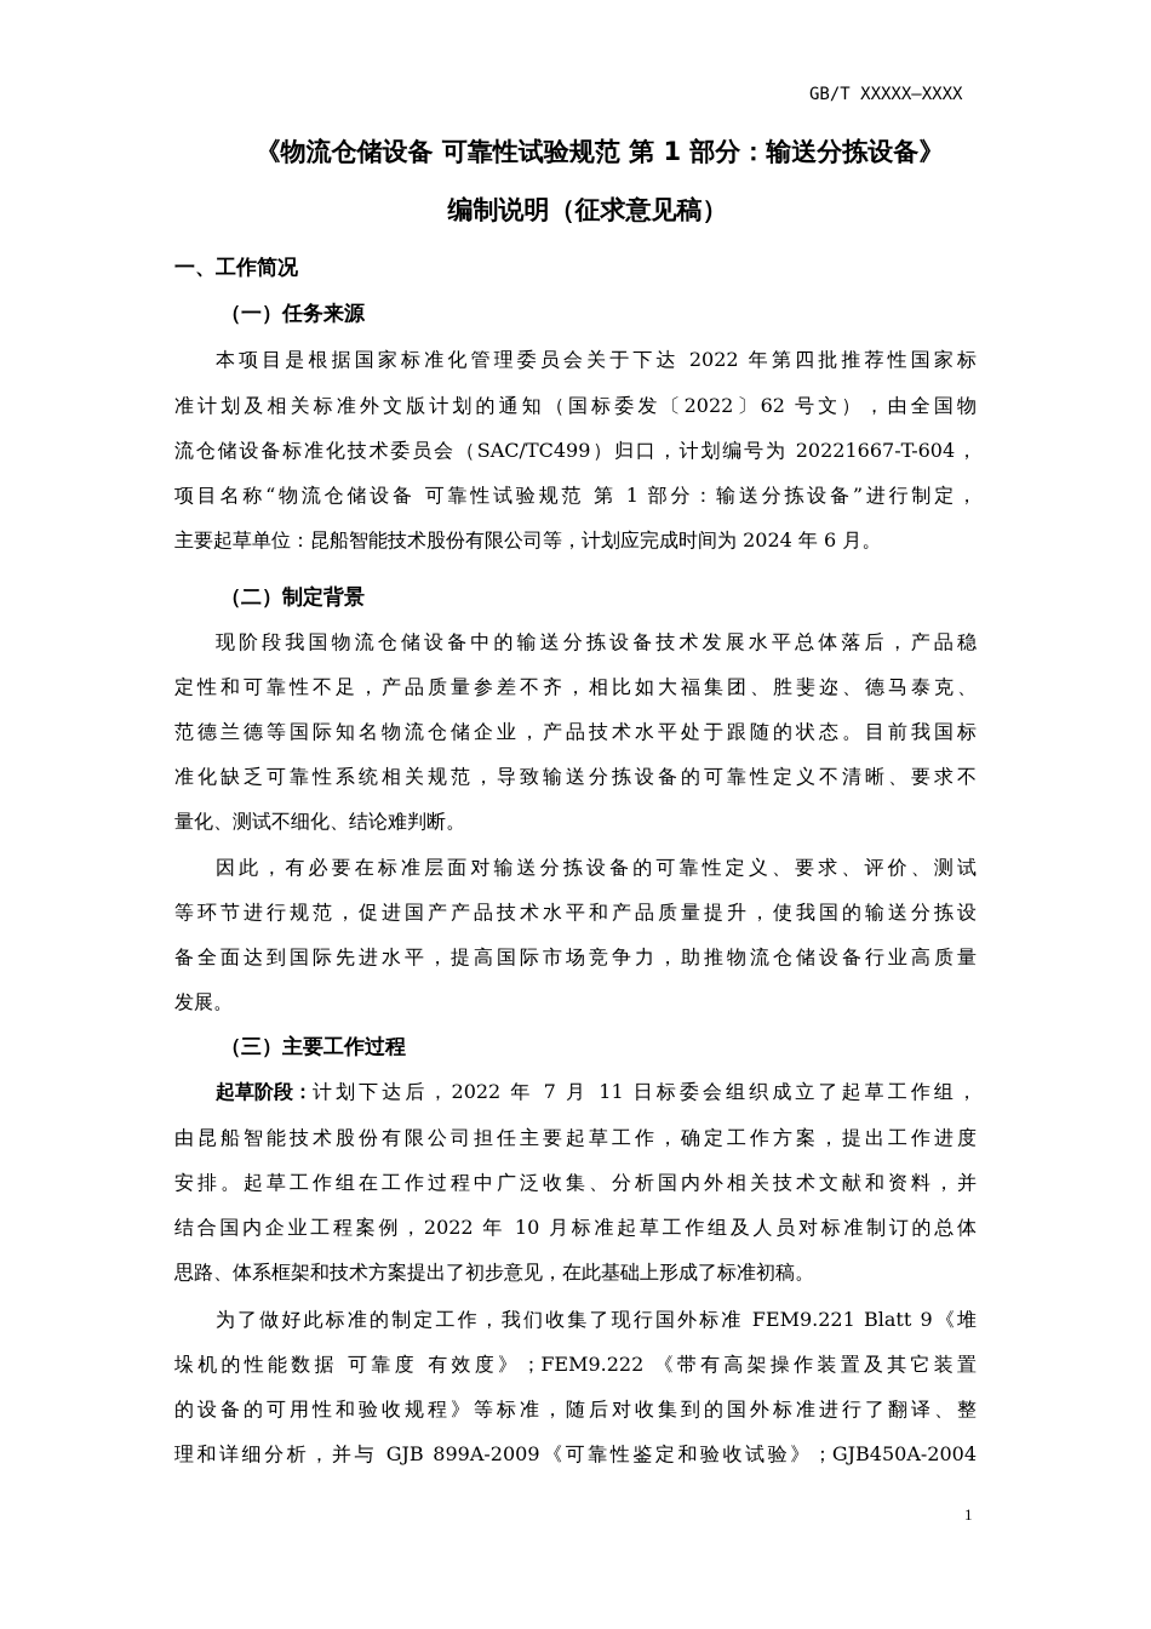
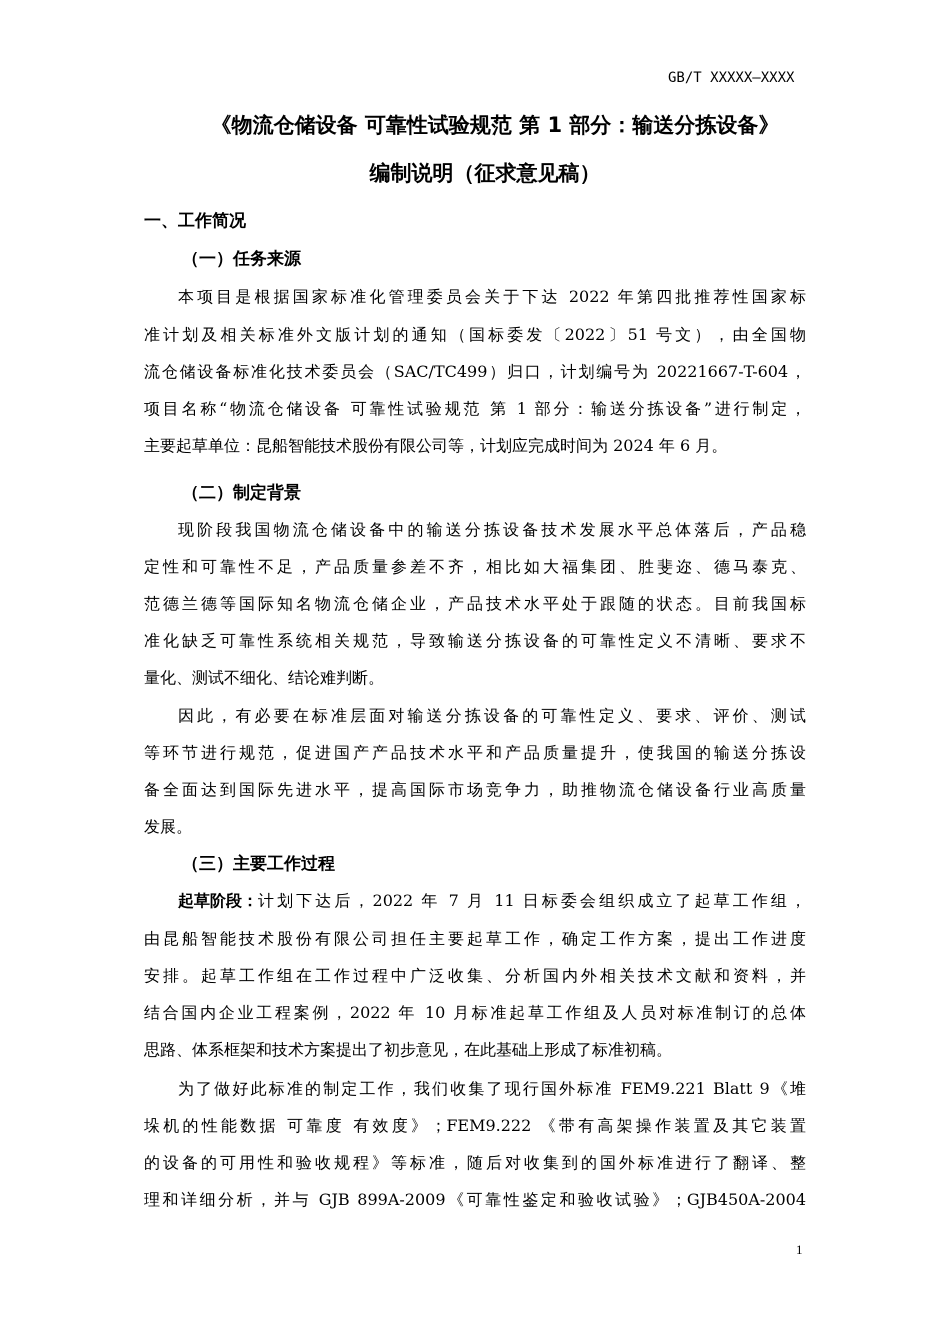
  GB/T XXXXX—XXXX
  《物流仓储设备 可靠性试验规范 第 1 部分：输送分拣设备》
  编制说明（征求意见稿）
  一、工作简况
  （一）任务来源
  本项目是根据国家标准化管理委员会关于下达 2022 年第四批推荐性国家标
- 准计划及相关标准外文版计划的通知（国标委发〔2022〕62 号文），由全国物
+ 准计划及相关标准外文版计划的通知（国标委发〔2022〕51 号文），由全国物
  流仓储设备标准化技术委员会（SAC/TC499）归口，计划编号为 20221667-T-604，
  项目名称“物流仓储设备 可靠性试验规范 第 1 部分：输送分拣设备”进行制定，
  主要起草单位：昆船智能技术股份有限公司等，计划应完成时间为 2024 年 6 月。
  （二）制定背景
  现阶段我国物流仓储设备中的输送分拣设备技术发展水平总体落后，产品稳
  定性和可靠性不足，产品质量参差不齐，相比如大福集团、胜斐迩、德马泰克、
  范德兰德等国际知名物流仓储企业，产品技术水平处于跟随的状态。目前我国标
  准化缺乏可靠性系统相关规范，导致输送分拣设备的可靠性定义不清晰、要求不
  量化、测试不细化、结论难判断。
  因此，有必要在标准层面对输送分拣设备的可靠性定义、要求、评价、测试
  等环节进行规范，促进国产产品技术水平和产品质量提升，使我国的输送分拣设
  备全面达到国际先进水平，提高国际市场竞争力，助推物流仓储设备行业高质量
  发展。
  （三）主要工作过程
  起草阶段：
  计划下达后，2022 年 7 月 11 日标委会组织成立了起草工作组，
  由昆船智能技术股份有限公司担任主要起草工作，确定工作方案，提出工作进度
  安排。起草工作组在工作过程中广泛收集、分析国内外相关技术文献和资料，并
  结合国内企业工程案例，2022 年 10 月标准起草工作组及人员对标准制订的总体
  思路、体系框架和技术方案提出了初步意见，在此基础上形成了标准初稿。
  为了做好此标准的制定工作，我们收集了现行国外标准 FEM9.221 Blatt 9《堆
  垛机的性能数据 可靠度 有效度》；FEM9.222 《带有高架操作装置及其它装置
  的设备的可用性和验收规程》等标准，随后对收集到的国外标准进行了翻译、整
  理和详细分析，并与 GJB 899A-2009《可靠性鉴定和验收试验》；GJB450A-2004
  1
